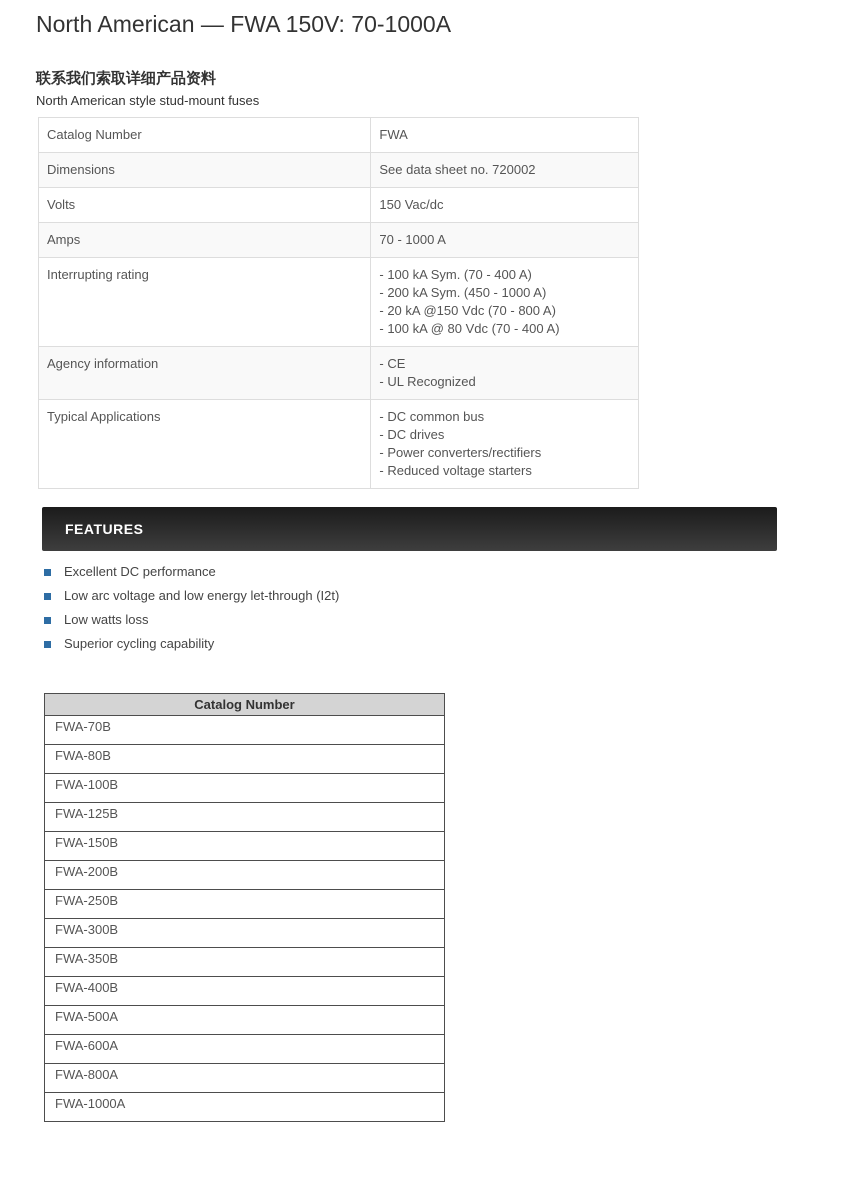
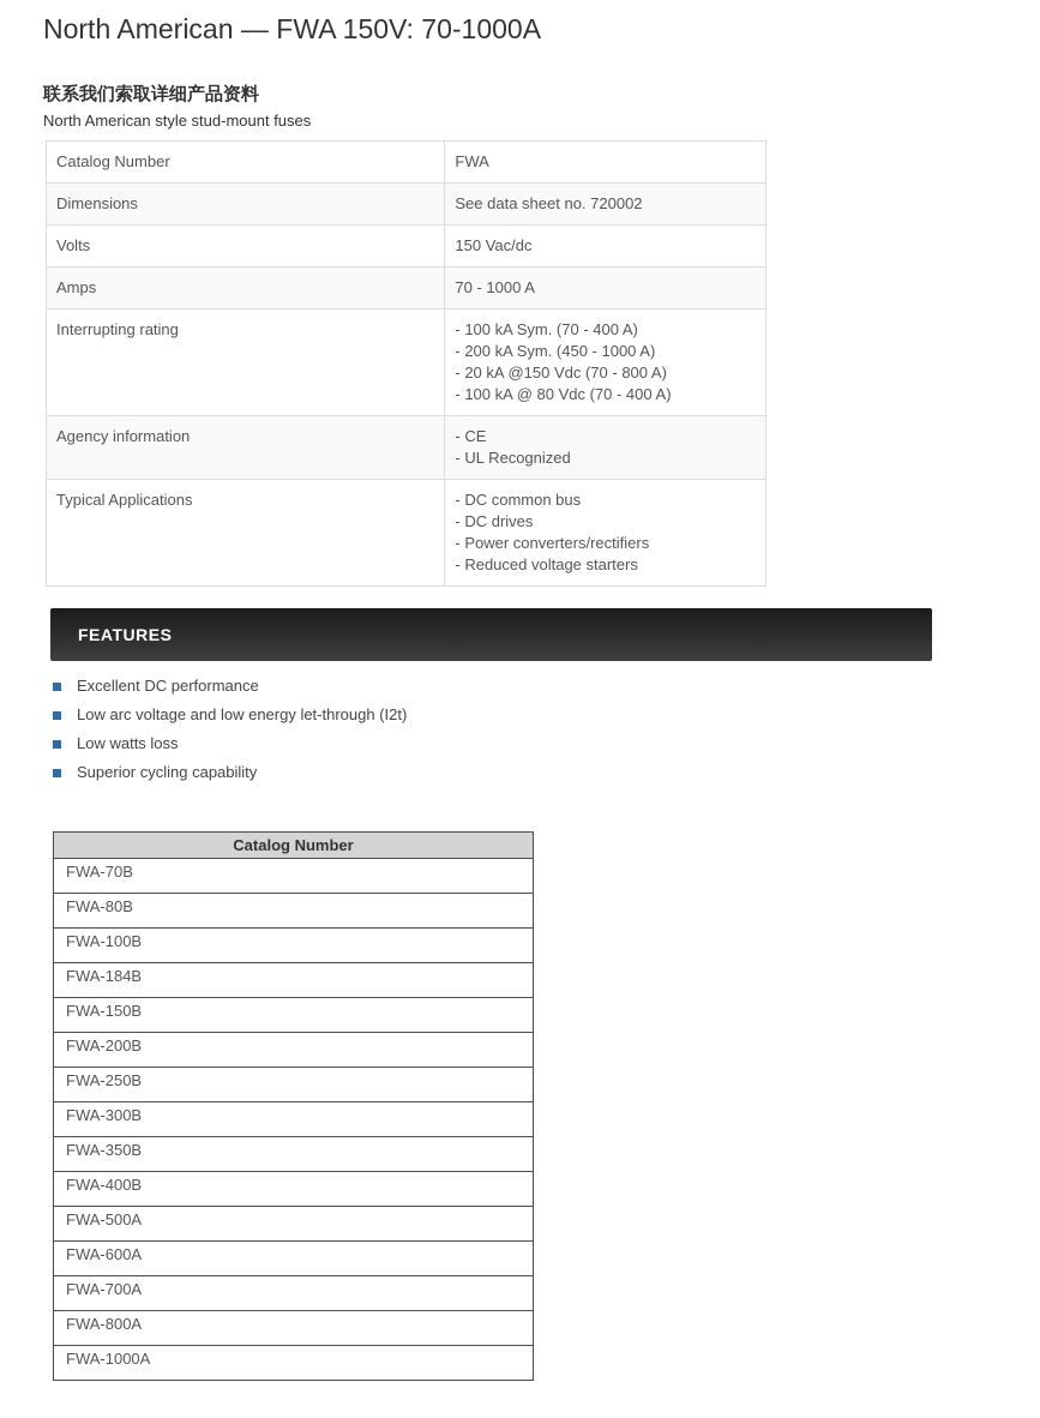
  North American — FWA 150V: 70-1000A
  联系我们索取详细产品资料
  North American style stud-mount fuses
  Catalog Number	FWA
  Dimensions	See data sheet no. 720002
  Volts	150 Vac/dc
  Amps	70 - 1000 A
  Interrupting rating	- 100 kA Sym. (70 - 400 A)- 200 kA Sym. (450 - 1000 A)- 20 kA @150 Vdc (70 - 800 A)- 100 kA @ 80 Vdc (70 - 400 A)
  Agency information	- CE- UL Recognized
  Typical Applications	- DC common bus- DC drives- Power converters/rectifiers- Reduced voltage starters
  FEATURES
  Excellent DC performance
  Low arc voltage and low energy let-through (I2t)
  Low watts loss
  Superior cycling capability
  Catalog Number
  FWA-70B
  FWA-80B
  FWA-100B
- FWA-125B
+ FWA-184B
  FWA-150B
  FWA-200B
  FWA-250B
  FWA-300B
  FWA-350B
  FWA-400B
  FWA-500A
  FWA-600A
+ FWA-700A
  FWA-800A
  FWA-1000A
